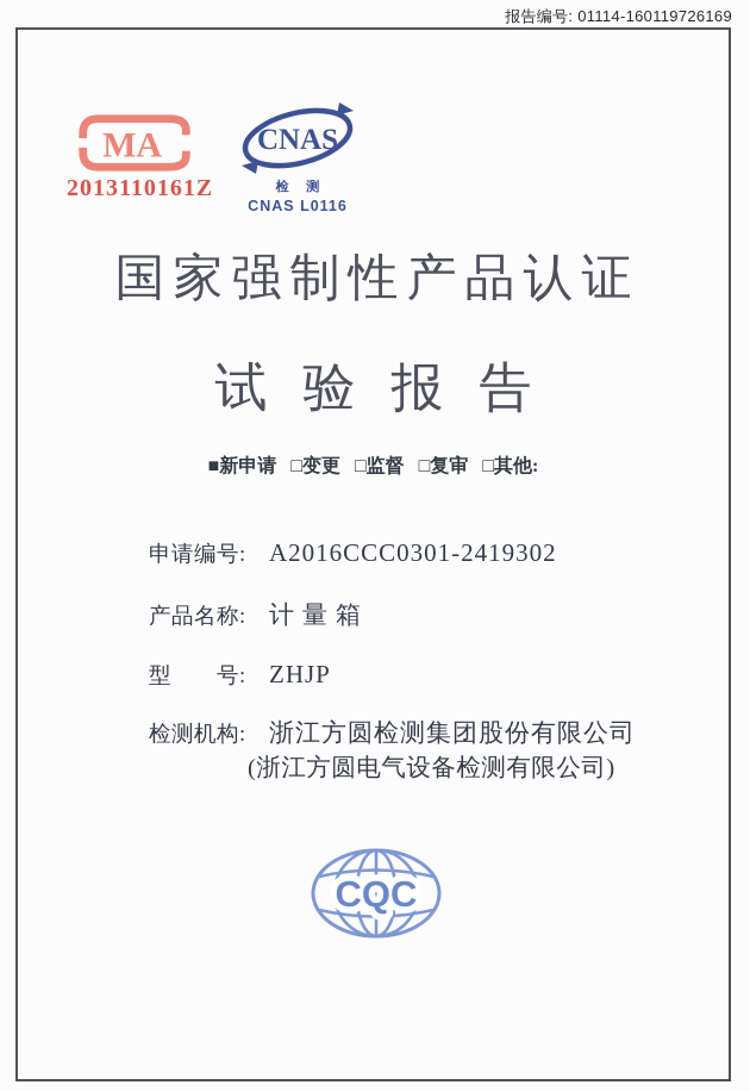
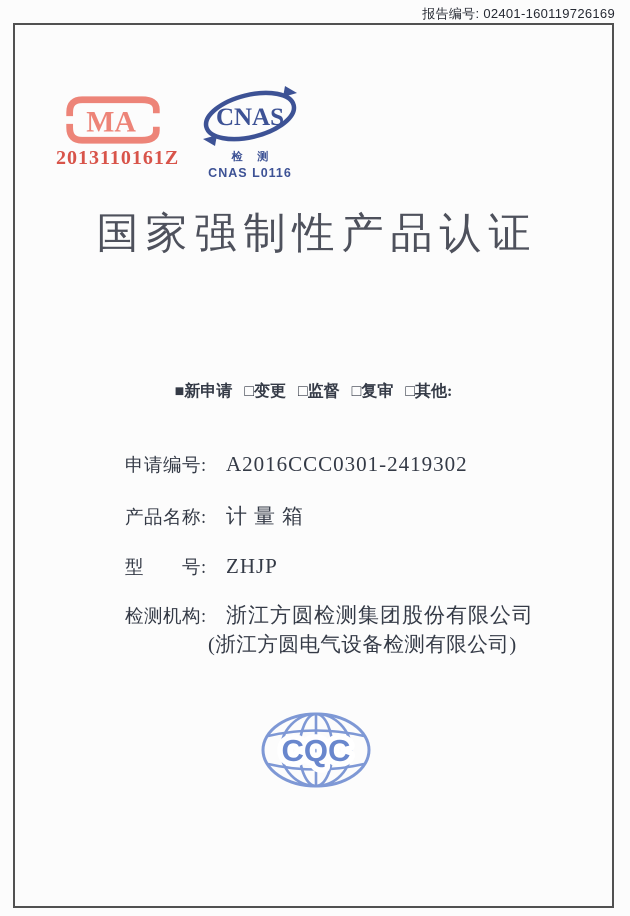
- 报告编号: 01114-160119726169
+ 报告编号: 02401-160119726169
  MA
  2013110161Z
  CNAS
  检 测
  CNAS L0116
  国家强制性产品认证
- 试验报告
  ■新申请
  □变更
  □监督
  □复审
  □其他:
  申请编号: A2016CCC0301-2419302
  产品名称: 计量箱
  型 号: ZHJP
  检测机构: 浙江方圆检测集团股份有限公司
  (浙江方圆电气设备检测有限公司)
  CQC
